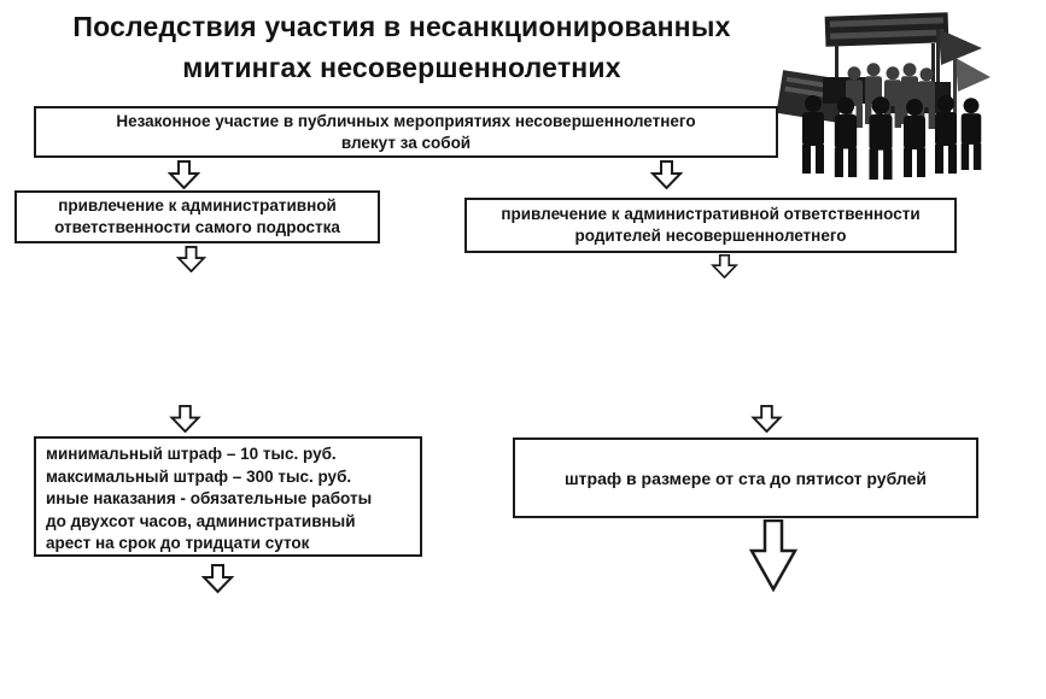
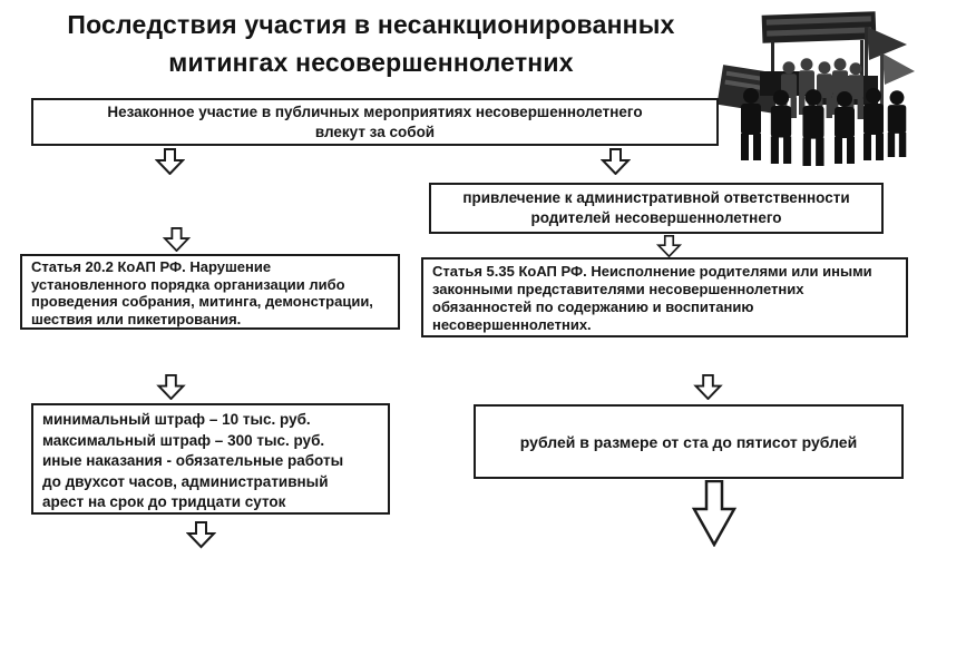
  Последствия участия в несанкционированных
  митингах несовершеннолетних
  Незаконное участие в публичных мероприятиях несовершеннолетнего
  влекут за собой
- привлечение к административной
- ответственности самого подростка
  привлечение к административной ответственности
  родителей несовершеннолетнего
+ Статья 20.2 КоАП РФ. Нарушение
+ установленного порядка организации либо
+ проведения собрания, митинга, демонстрации,
+ шествия или пикетирования.
+ Статья 5.35 КоАП РФ. Неисполнение родителями или иными
+ законными представителями несовершеннолетних
+ обязанностей по содержанию и воспитанию
+ несовершеннолетних.
  минимальный штраф – 10 тыс. руб.
  максимальный штраф – 300 тыс. руб.
  иные наказания - обязательные работы
  до двухсот часов, административный
  арест на срок до тридцати суток
- штраф в размере от ста до пятисот рублей
+ рублей в размере от ста до пятисот рублей
